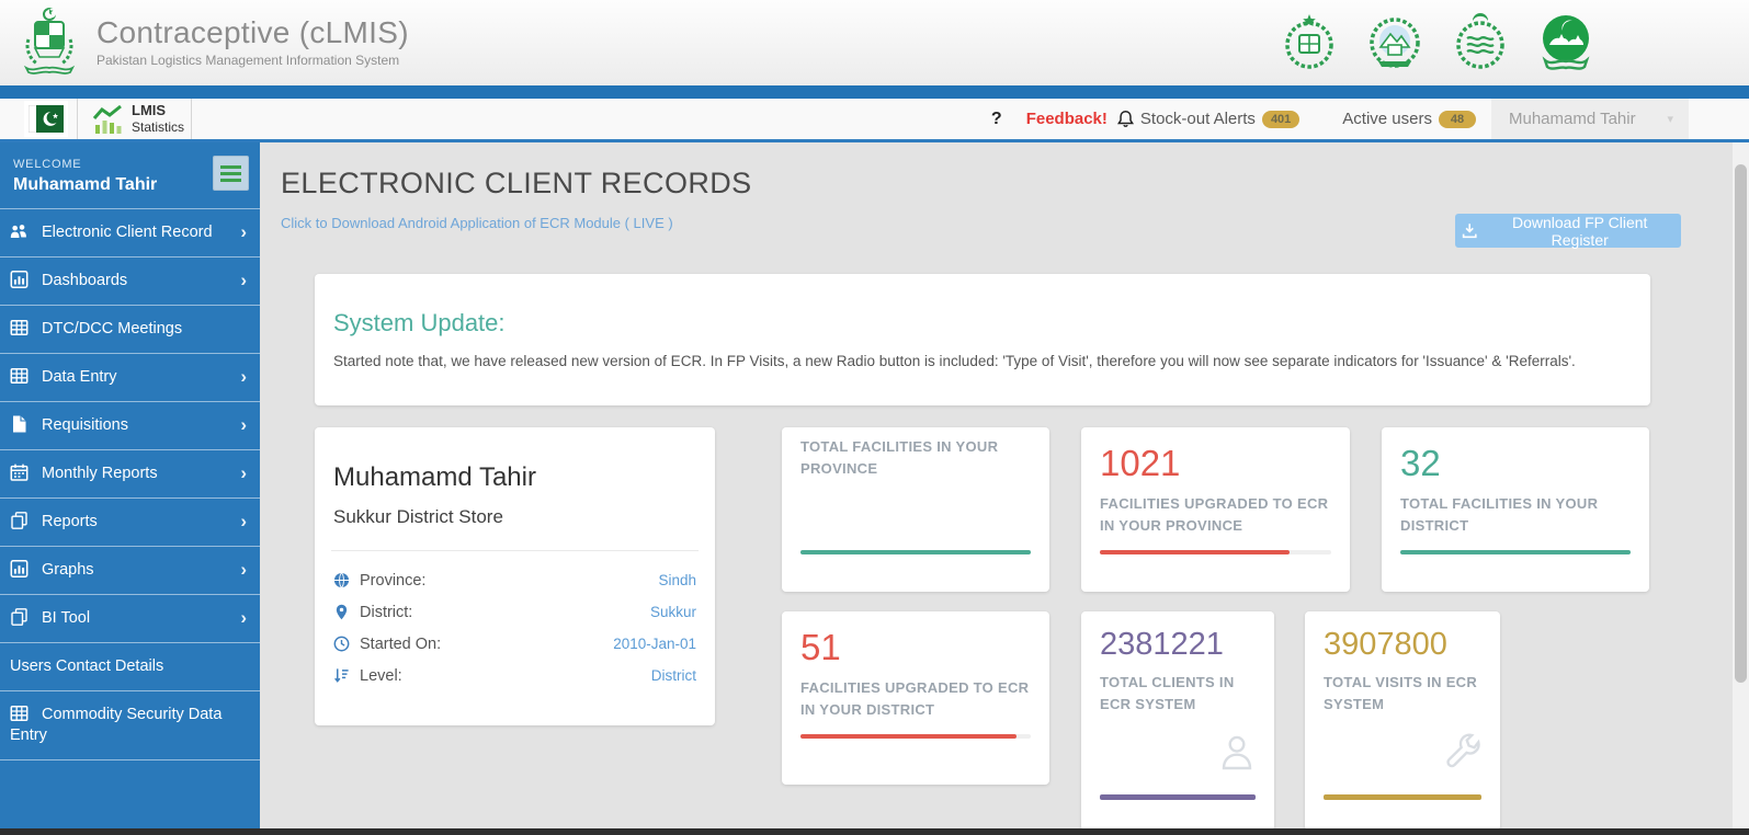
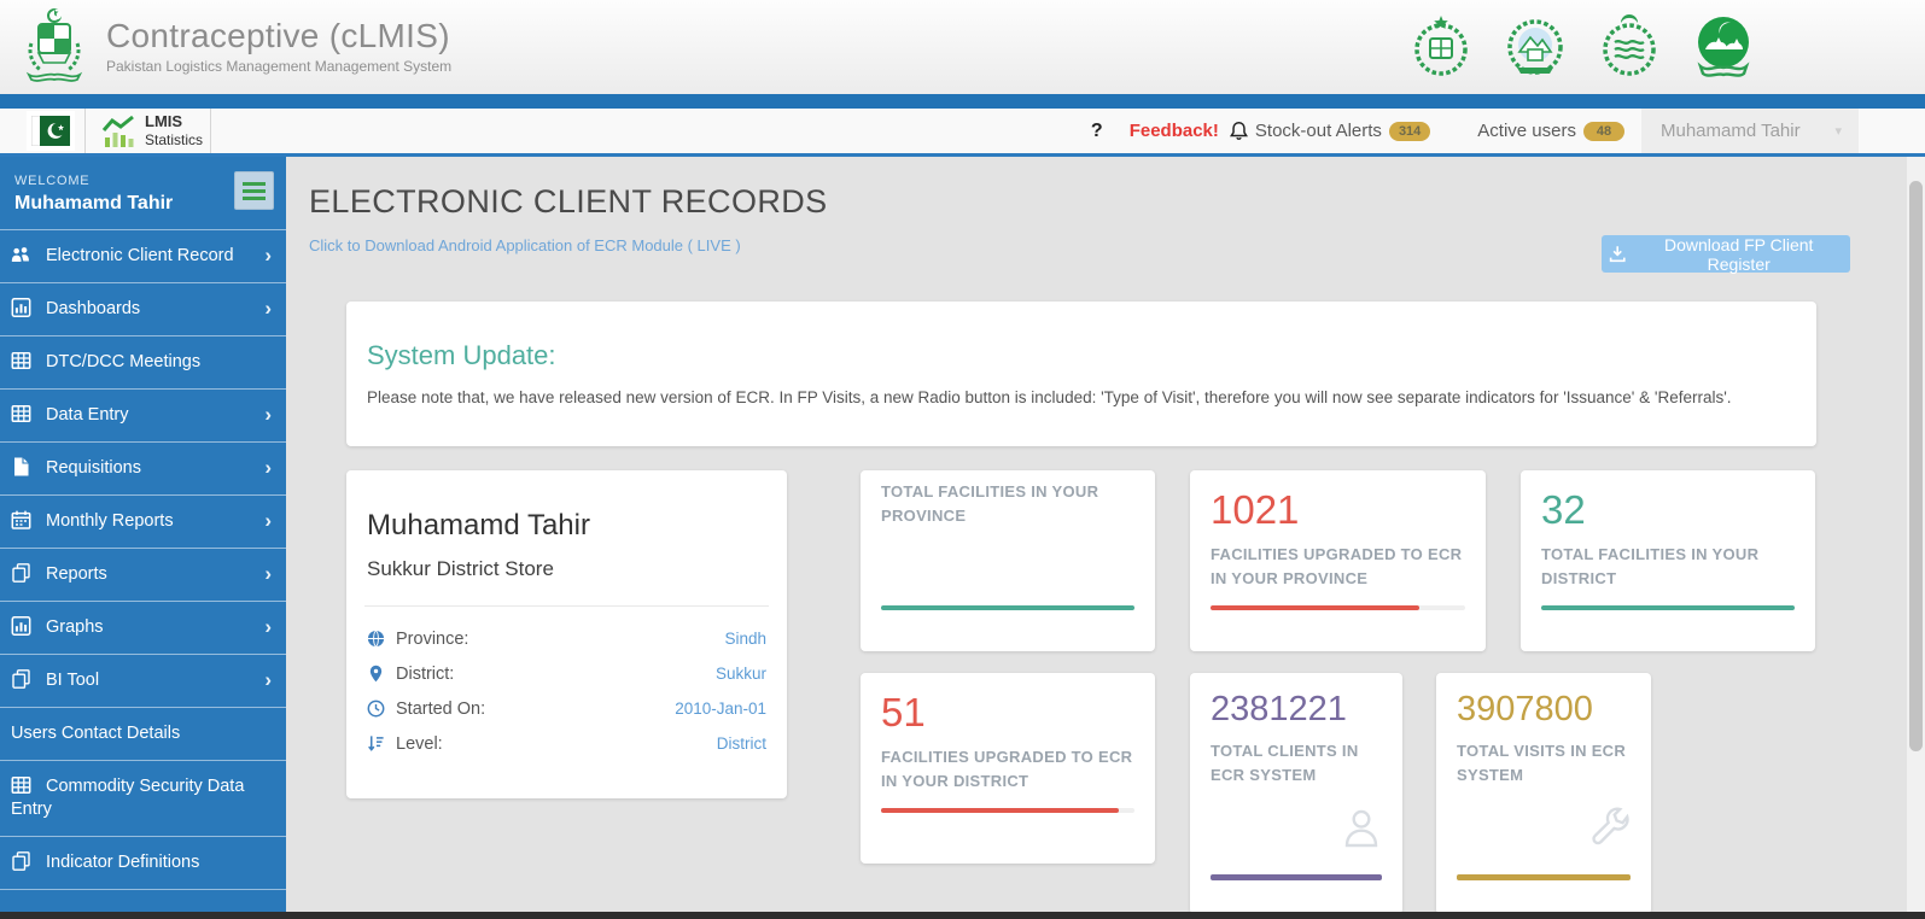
  Contraceptive (cLMIS)
- Pakistan Logistics Management Information System
+ Pakistan Logistics Management Management System
  LMIS
  Statistics
  ?
  Feedback!
  Stock-out Alerts
- 401
+ 314
  Active users
  48
  Muhamamd Tahir
  ▾
  WELCOME
  Muhamamd Tahir
  Electronic Client Record
  ›
  Dashboards
  ›
  DTC/DCC Meetings
  Data Entry
  ›
  Requisitions
  ›
  Monthly Reports
  ›
  Reports
  ›
  Graphs
  ›
  BI Tool
  ›
  Users Contact Details
  Commodity Security Data Entry
+ Indicator Definitions
  ELECTRONIC CLIENT RECORDS
  Click to Download Android Application of ECR Module ( LIVE )
  Download FP Client Register
  System Update:
- Started note that, we have released new version of ECR. In FP Visits, a new Radio button is included: 'Type of Visit', therefore you will now see separate indicators for 'Issuance' & 'Referrals'.
+ Please note that, we have released new version of ECR. In FP Visits, a new Radio button is included: 'Type of Visit', therefore you will now see separate indicators for 'Issuance' & 'Referrals'.
  Muhamamd Tahir
  Sukkur District Store
  Province:
  Sindh
  District:
  Sukkur
  Started On:
  2010-Jan-01
  Level:
  District
  TOTAL FACILITIES IN YOUR PROVINCE
  1021
  FACILITIES UPGRADED TO ECR IN YOUR PROVINCE
  32
  TOTAL FACILITIES IN YOUR DISTRICT
  51
  FACILITIES UPGRADED TO ECR IN YOUR DISTRICT
  2381221
  TOTAL CLIENTS IN ECR SYSTEM
  3907800
  TOTAL VISITS IN ECR SYSTEM
